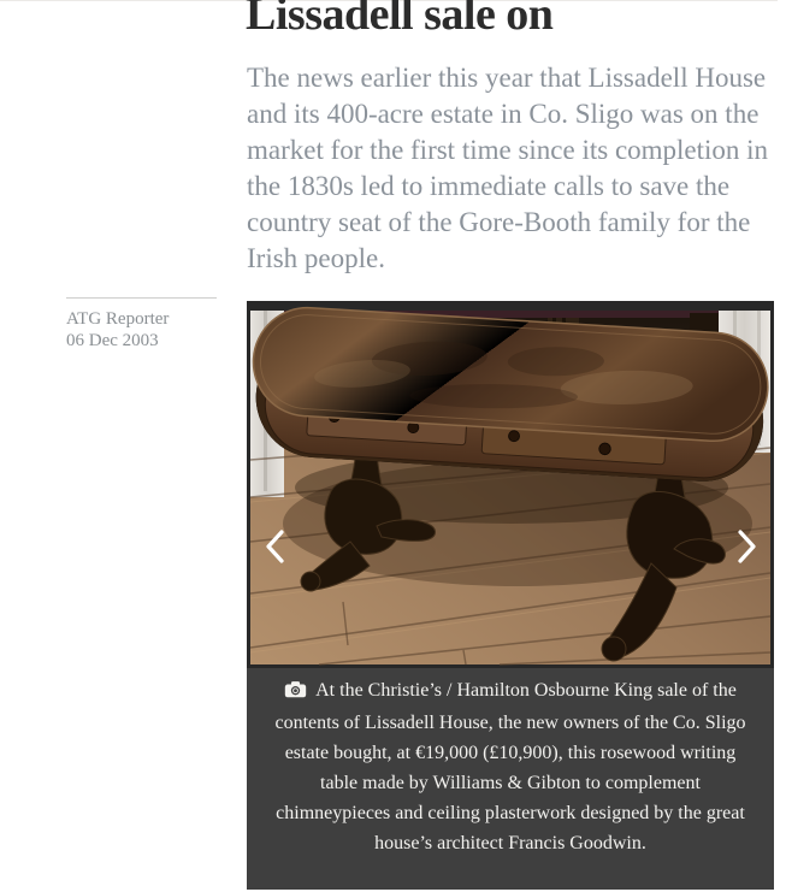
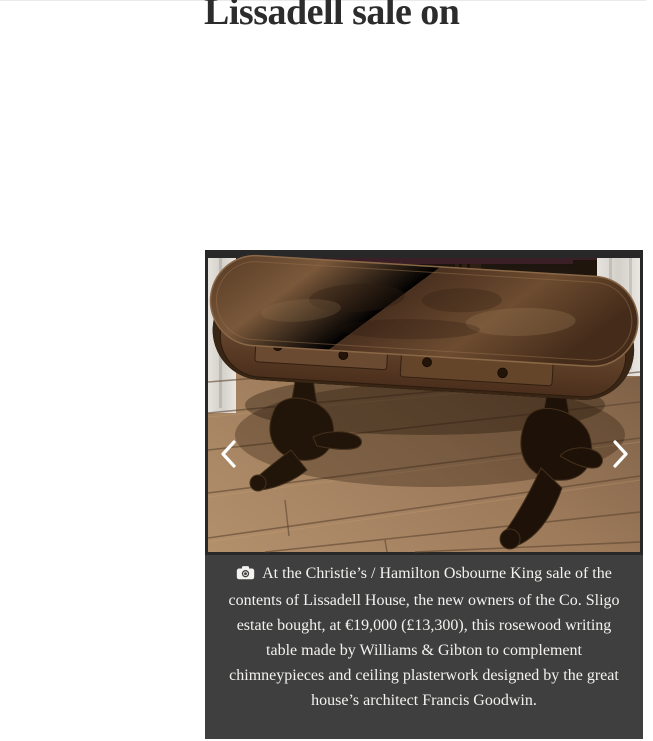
  Lissadell sale on
- The news earlier this year that Lissadell House and its 400-acre estate in Co. Sligo was on the market for the first time since its completion in the 1830s led to immediate calls to save the country seat of the Gore-Booth family for the Irish people.
- ATG Reporter
- 06 Dec 2003
- At the Christie’s / Hamilton Osbourne King sale of the contents of Lissadell House, the new owners of the Co. Sligo estate bought, at €19,000 (£10,900), this rosewood writing table made by Williams & Gibton to complement chimneypieces and ceiling plasterwork designed by the great house’s architect Francis Goodwin.
+ At the Christie’s / Hamilton Osbourne King sale of the contents of Lissadell House, the new owners of the Co. Sligo estate bought, at €19,000 (£13,300), this rosewood writing table made by Williams & Gibton to complement chimneypieces and ceiling plasterwork designed by the great house’s architect Francis Goodwin.
